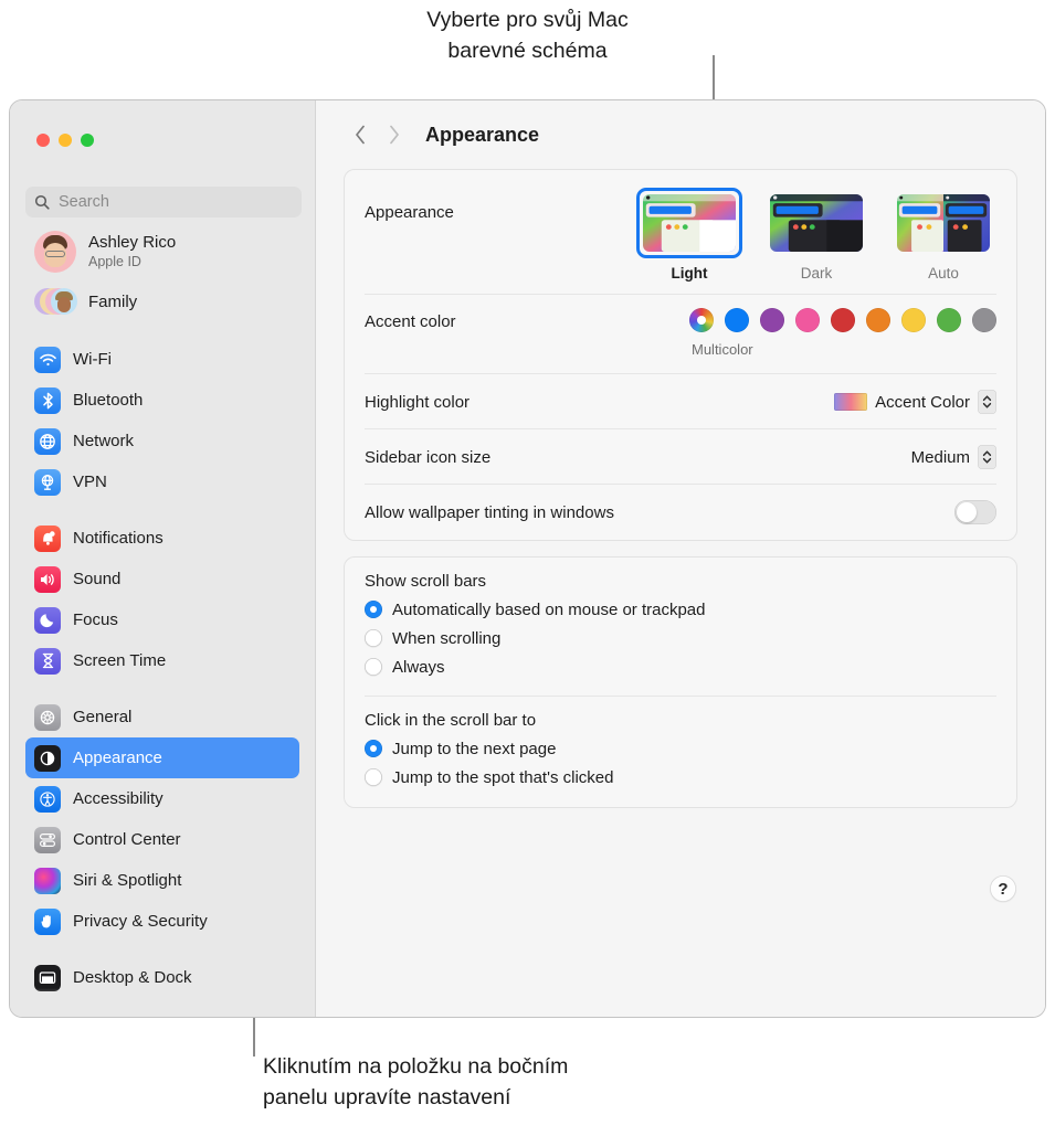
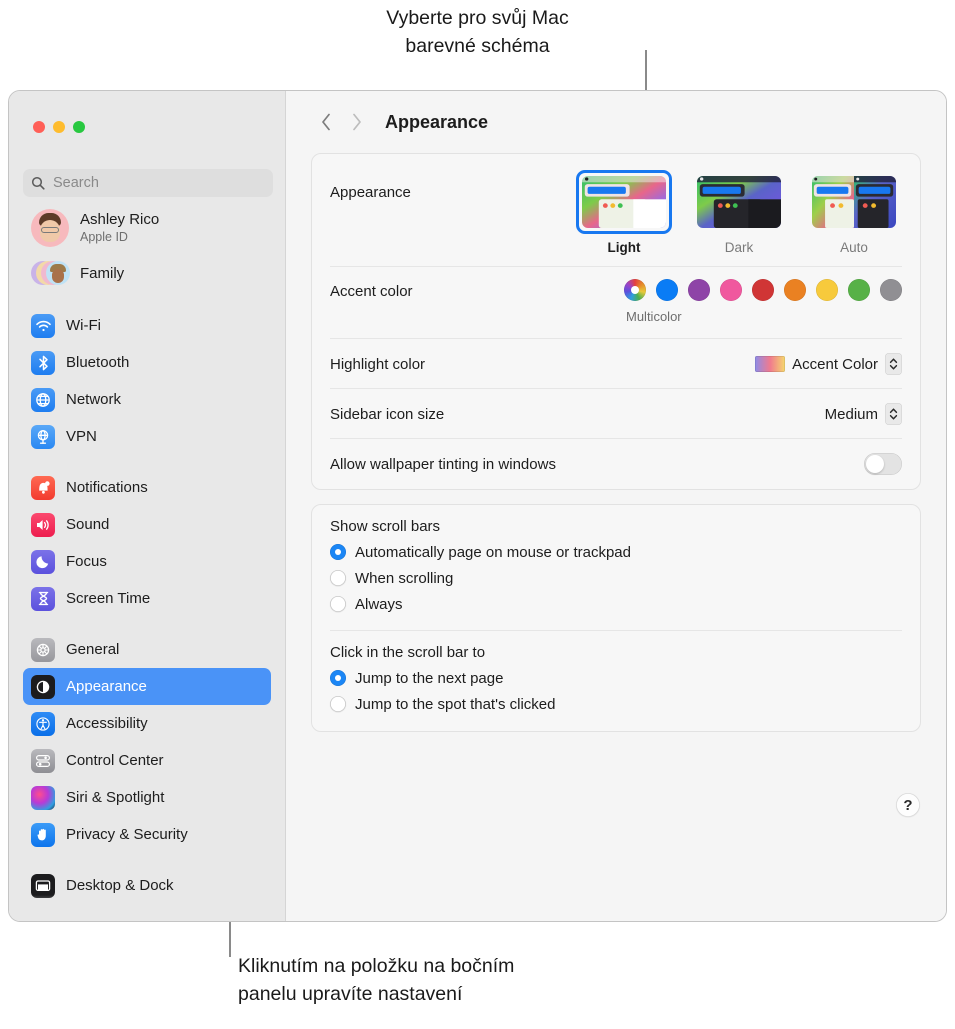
  Vyberte pro svůj Mac
  barevné schéma
  Kliknutím na položku na bočním
  panelu upravíte nastavení
  Search
  Ashley Rico
  Apple ID
  Family
  Wi-Fi
  Bluetooth
  Network
  VPN
  Notifications
  Sound
  Focus
  Screen Time
  General
  Appearance
  Accessibility
  Control Center
  Siri & Spotlight
  Privacy & Security
  Desktop & Dock
  Appearance
  Appearance
  Light
  Dark
  Auto
  Accent color
  Multicolor
  Highlight color
  Accent Color
  Sidebar icon size
  Medium
  Allow wallpaper tinting in windows
  Show scroll bars
- Automatically based on mouse or trackpad
+ Automatically page on mouse or trackpad
  When scrolling
  Always
  Click in the scroll bar to
  Jump to the next page
  Jump to the spot that's clicked
  ?
